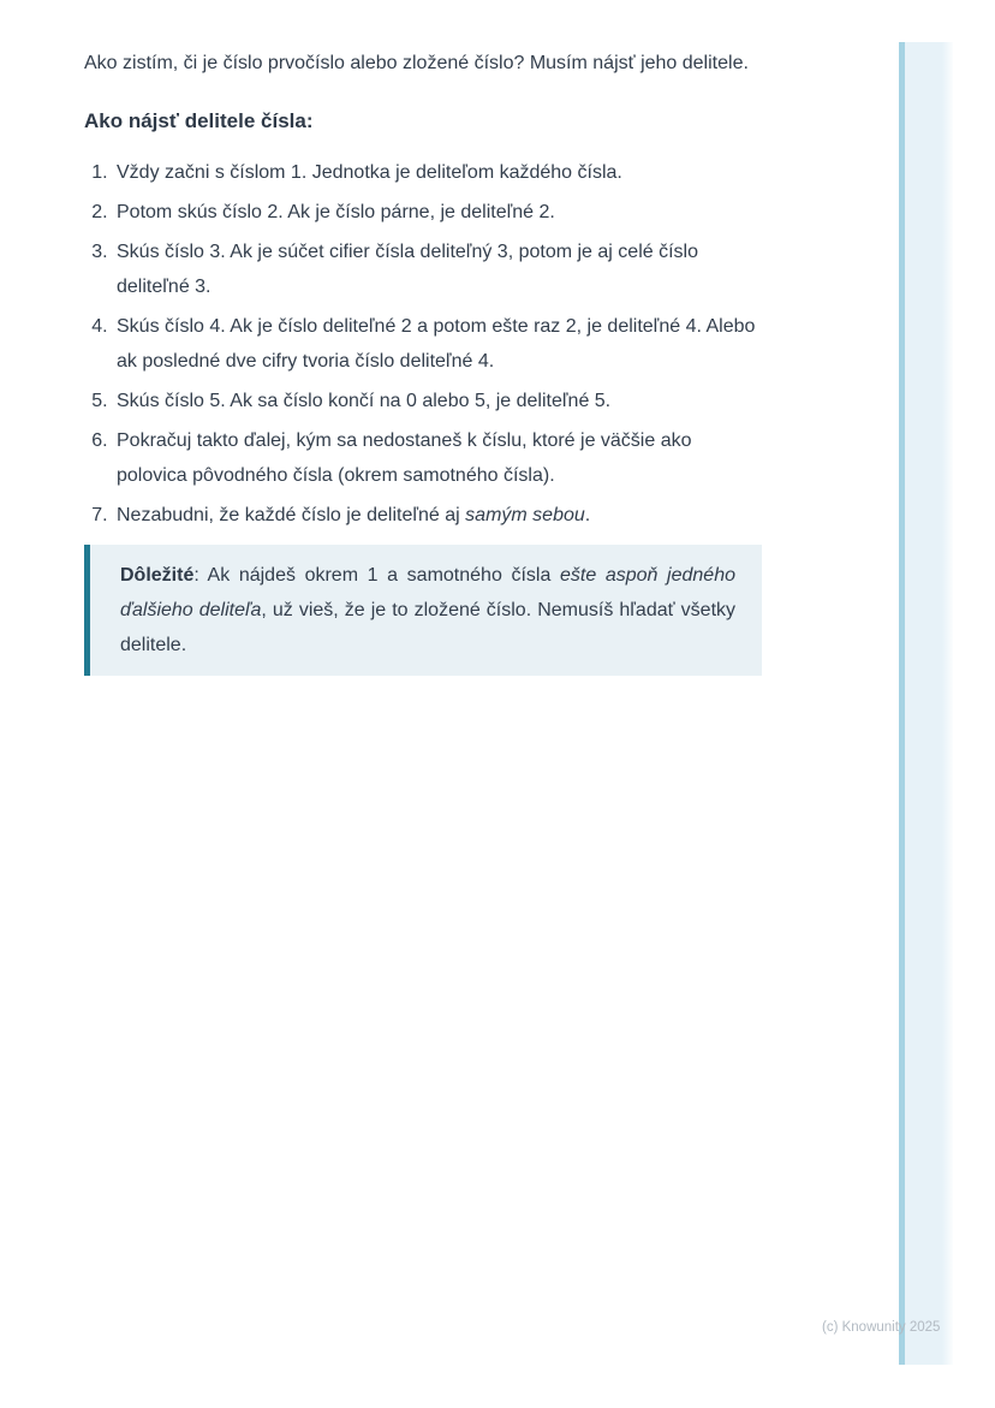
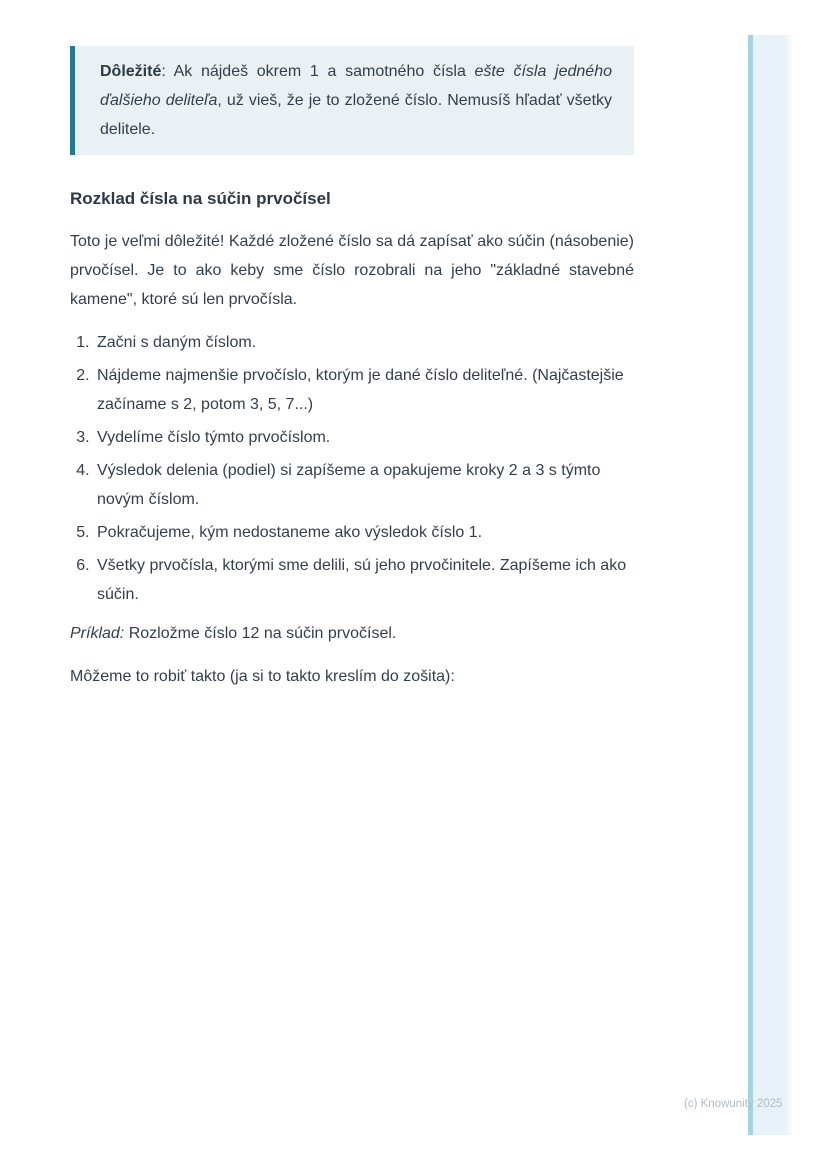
- Ako zistím, či je číslo prvočíslo alebo zložené číslo? Musím nájsť jeho delitele.
- Ako nájsť delitele čísla:
- Vždy začni s číslom 1. Jednotka je deliteľom každého čísla.
- Potom skús číslo 2. Ak je číslo párne, je deliteľné 2.
- Skús číslo 3. Ak je súčet cifier čísla deliteľný 3, potom je aj celé číslo deliteľné 3.
- Skús číslo 4. Ak je číslo deliteľné 2 a potom ešte raz 2, je deliteľné 4. Alebo ak posledné dve cifry tvoria číslo deliteľné 4.
- Skús číslo 5. Ak sa číslo končí na 0 alebo 5, je deliteľné 5.
- Pokračuj takto ďalej, kým sa nedostaneš k číslu, ktoré je väčšie ako polovica pôvodného čísla (okrem samotného čísla).
- Nezabudni, že každé číslo je deliteľné aj samým sebou.
- Dôležité: Ak nájdeš okrem 1 a samotného čísla ešte aspoň jedného ďalšieho deliteľa, už vieš, že je to zložené číslo. Nemusíš hľadať všetky delitele.
+ Dôležité: Ak nájdeš okrem 1 a samotného čísla ešte čísla jedného ďalšieho deliteľa, už vieš, že je to zložené číslo. Nemusíš hľadať všetky delitele.
+ Rozklad čísla na súčin prvočísel
+ Toto je veľmi dôležité! Každé zložené číslo sa dá zapísať ako súčin (násobenie) prvočísel. Je to ako keby sme číslo rozobrali na jeho "základné stavebné kamene", ktoré sú len prvočísla.
+ Začni s daným číslom.
+ Nájdeme najmenšie prvočíslo, ktorým je dané číslo deliteľné. (Najčastejšie začíname s 2, potom 3, 5, 7...)
+ Vydelíme číslo týmto prvočíslom.
+ Výsledok delenia (podiel) si zapíšeme a opakujeme kroky 2 a 3 s týmto novým číslom.
+ Pokračujeme, kým nedostaneme ako výsledok číslo 1.
+ Všetky prvočísla, ktorými sme delili, sú jeho prvočinitele. Zapíšeme ich ako súčin.
+ Príklad: Rozložme číslo 12 na súčin prvočísel.
+ Môžeme to robiť takto (ja si to takto kreslím do zošita):
  (c) Knowunity 2025
